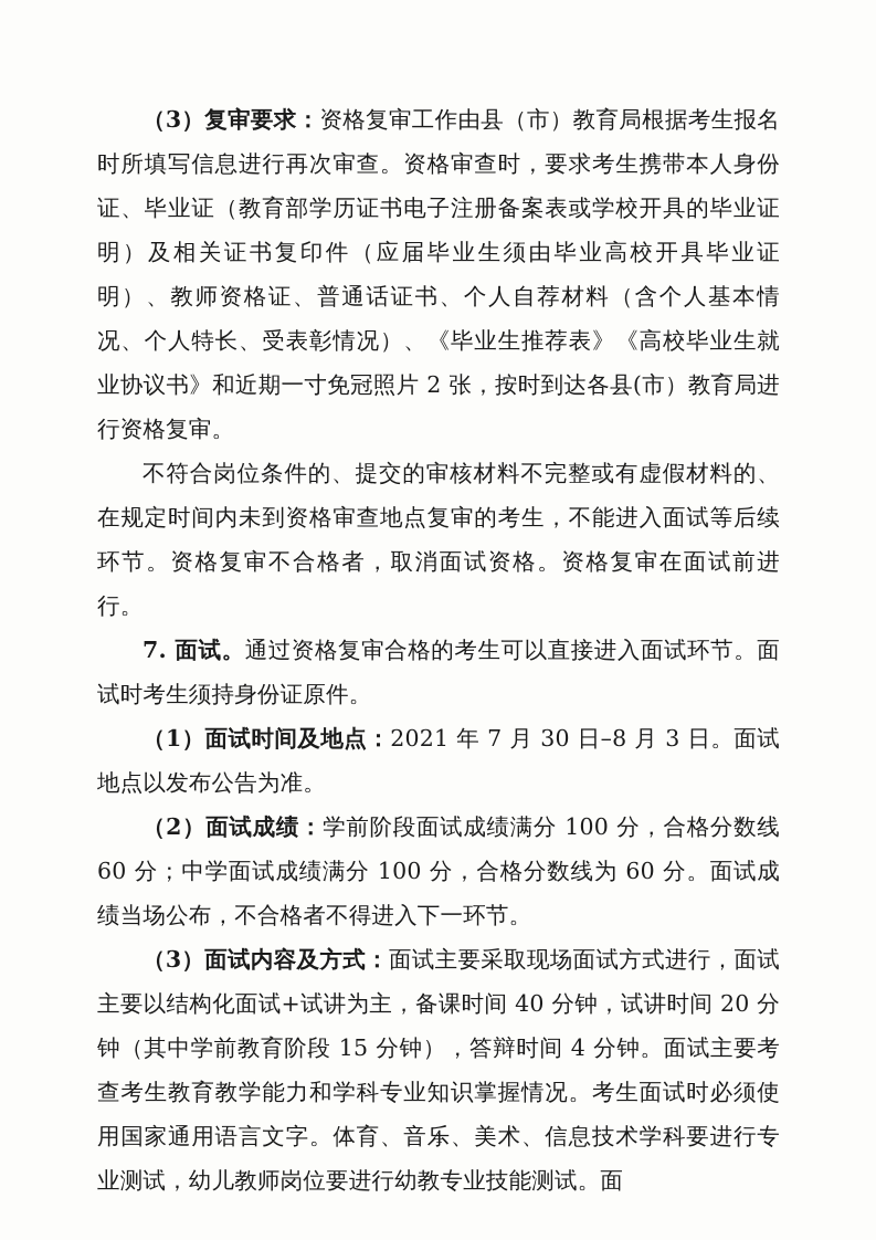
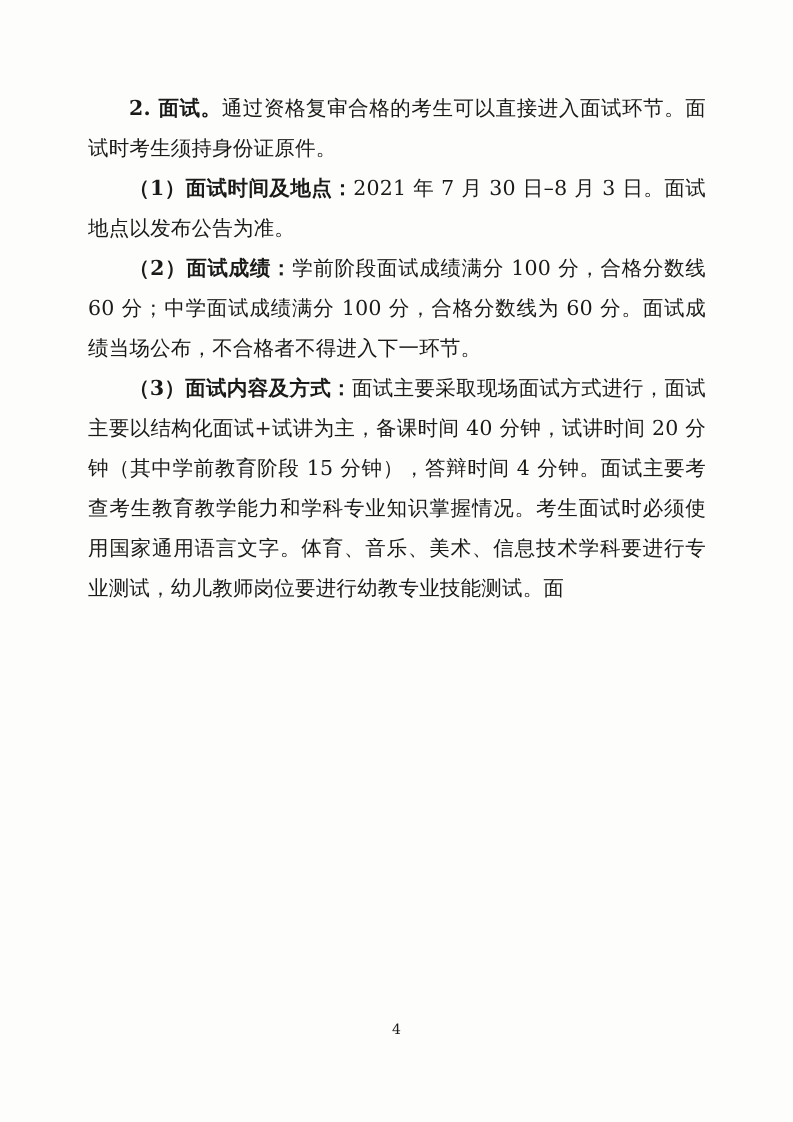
- （3）复审要求：资格复审工作由县（市）教育局根据考生报名时所填写信息进行再次审查。资格审查时，要求考生携带本人身份证、毕业证（教育部学历证书电子注册备案表或学校开具的毕业证明）及相关证书复印件（应届毕业生须由毕业高校开具毕业证明）、教师资格证、普通话证书、个人自荐材料（含个人基本情况、个人特长、受表彰情况）、《毕业生推荐表》《高校毕业生就业协议书》和近期一寸免冠照片 2 张，按时到达各县(市）教育局进行资格复审。
- 不符合岗位条件的、提交的审核材料不完整或有虚假材料的、在规定时间内未到资格审查地点复审的考生，不能进入面试等后续环节。资格复审不合格者，取消面试资格。资格复审在面试前进行。
- 7. 面试。通过资格复审合格的考生可以直接进入面试环节。面试时考生须持身份证原件。
+ 2. 面试。通过资格复审合格的考生可以直接进入面试环节。面试时考生须持身份证原件。
  （1）面试时间及地点：2021 年 7 月 30 日–8 月 3 日。面试地点以发布公告为准。
  （2）面试成绩：学前阶段面试成绩满分 100 分，合格分数线 60 分；中学面试成绩满分 100 分，合格分数线为 60 分。面试成绩当场公布，不合格者不得进入下一环节。
  （3）面试内容及方式：面试主要采取现场面试方式进行，面试主要以结构化面试+试讲为主，备课时间 40 分钟，试讲时间 20 分钟（其中学前教育阶段 15 分钟），答辩时间 4 分钟。面试主要考查考生教育教学能力和学科专业知识掌握情况。考生面试时必须使用国家通用语言文字。体育、音乐、美术、信息技术学科要进行专业测试，幼儿教师岗位要进行幼教专业技能测试。面
  4
